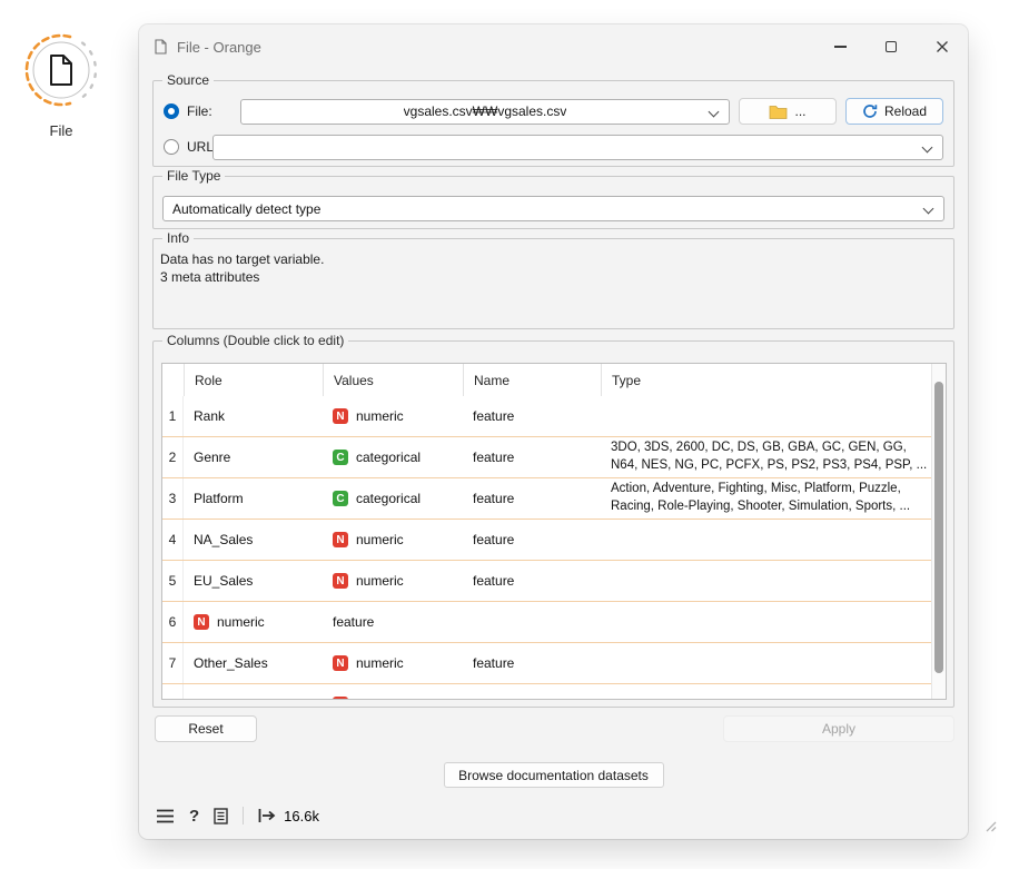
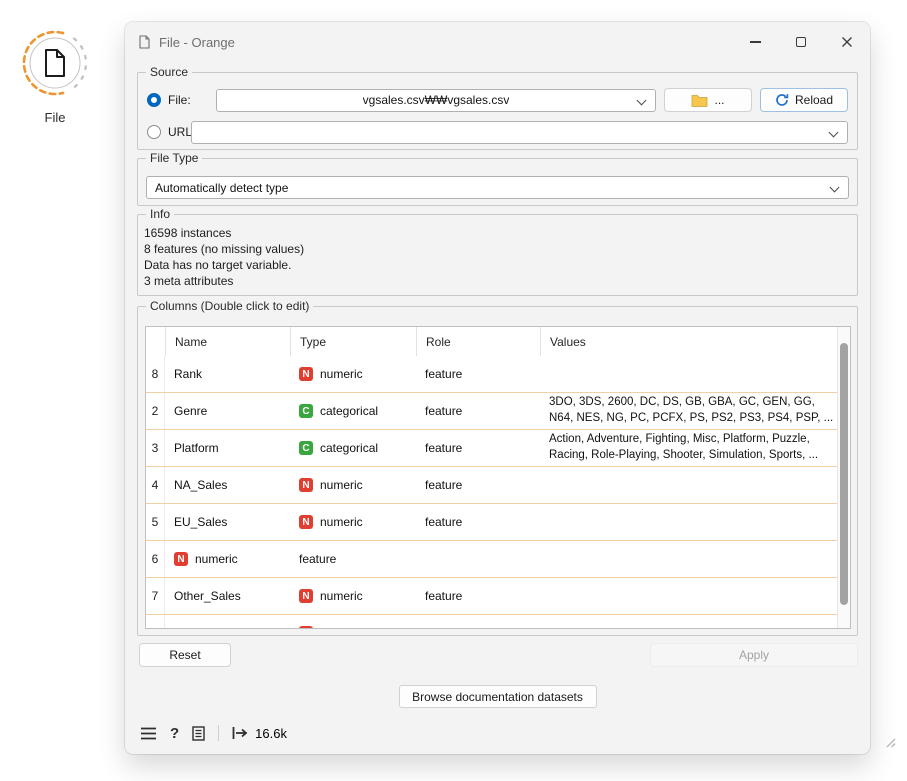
  File
  File - Orange
  Source
  File:
  vgsales.csv₩₩vgsales.csv
  ...
  Reload
  URL
  File Type
  Automatically detect type
  Info
+ 16598 instances
+ 8 features (no missing values)
  Data has no target variable.
  3 meta attributes
  Columns (Double click to edit)
- Role
+ Name
- Values
+ Type
- Name
+ Role
- Type
+ Values
- 1
+ 8
  Rank
  N
  numeric
  feature
  2
  Genre
  C
  categorical
  feature
  3DO, 3DS, 2600, DC, DS, GB, GBA, GC, GEN, GG, N64, NES, NG, PC, PCFX, PS, PS2, PS3, PS4, PSP, ...
  3
  Platform
  C
  categorical
  feature
  Action, Adventure, Fighting, Misc, Platform, Puzzle, Racing, Role-Playing, Shooter, Simulation, Sports, ...
  4
  NA_Sales
  N
  numeric
  feature
  5
  EU_Sales
  N
  numeric
  feature
  6
  N
  numeric
  feature
  7
  Other_Sales
  N
  numeric
  feature
  Reset
  Apply
  Browse documentation datasets
  ?
  16.6k
